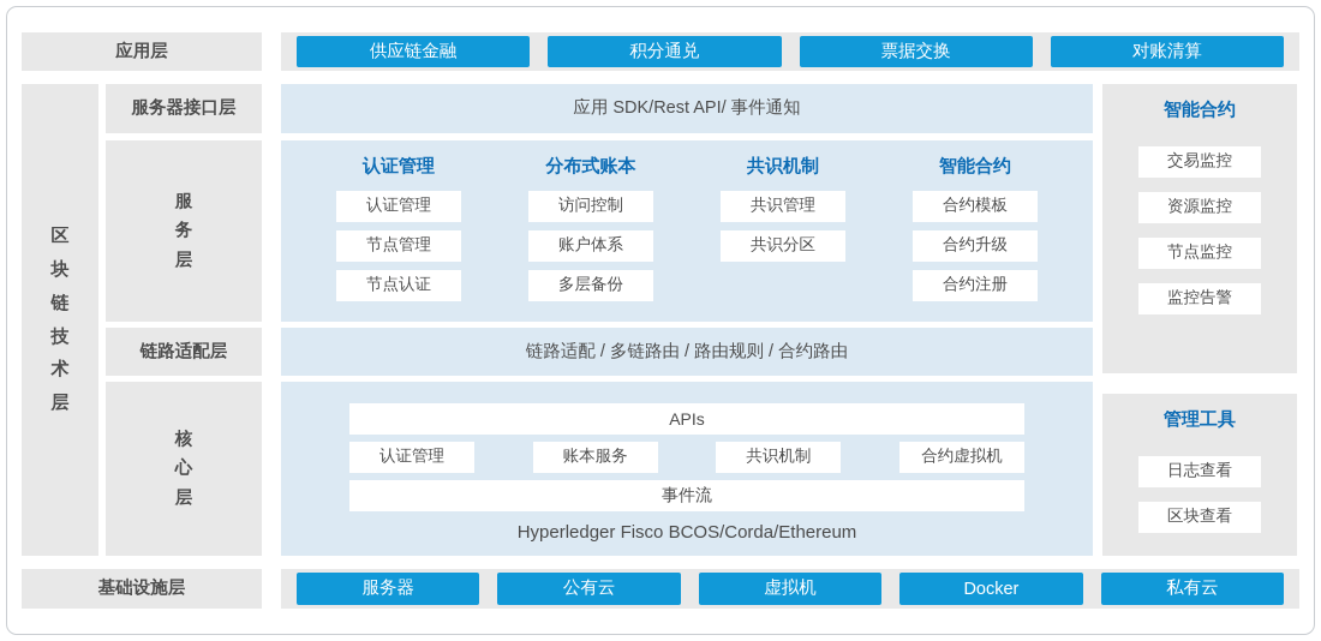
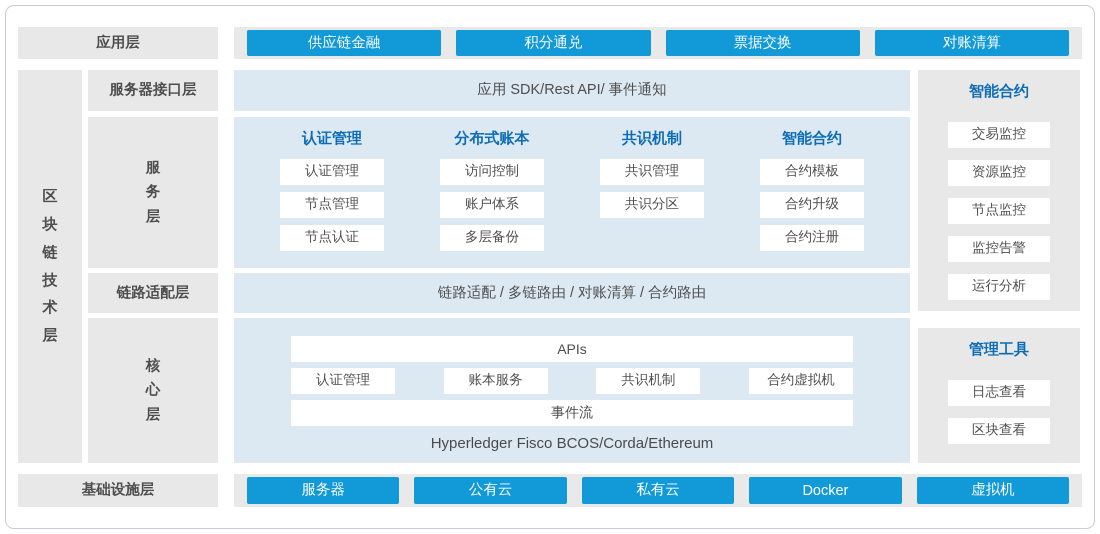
  应用层
  供应链金融
  积分通兑
  票据交换
  对账清算
  区
  块
  链
  技
  术
  层
  服务器接口层
  服
  务
  层
  链路适配层
  核
  心
  层
  应用 SDK/Rest API/ 事件通知
  认证管理
  认证管理
  节点管理
  节点认证
  分布式账本
  访问控制
  账户体系
  多层备份
  共识机制
  共识管理
  共识分区
  智能合约
  合约模板
  合约升级
  合约注册
- 链路适配 / 多链路由 / 路由规则 / 合约路由
+ 链路适配 / 多链路由 / 对账清算 / 合约路由
  APIs
  认证管理
  账本服务
  共识机制
  合约虚拟机
  事件流
  Hyperledger Fisco BCOS/Corda/Ethereum
  智能合约
  交易监控
  资源监控
  节点监控
  监控告警
+ 运行分析
  管理工具
  日志查看
  区块查看
  基础设施层
  服务器
  公有云
- 虚拟机
+ 私有云
  Docker
- 私有云
+ 虚拟机
